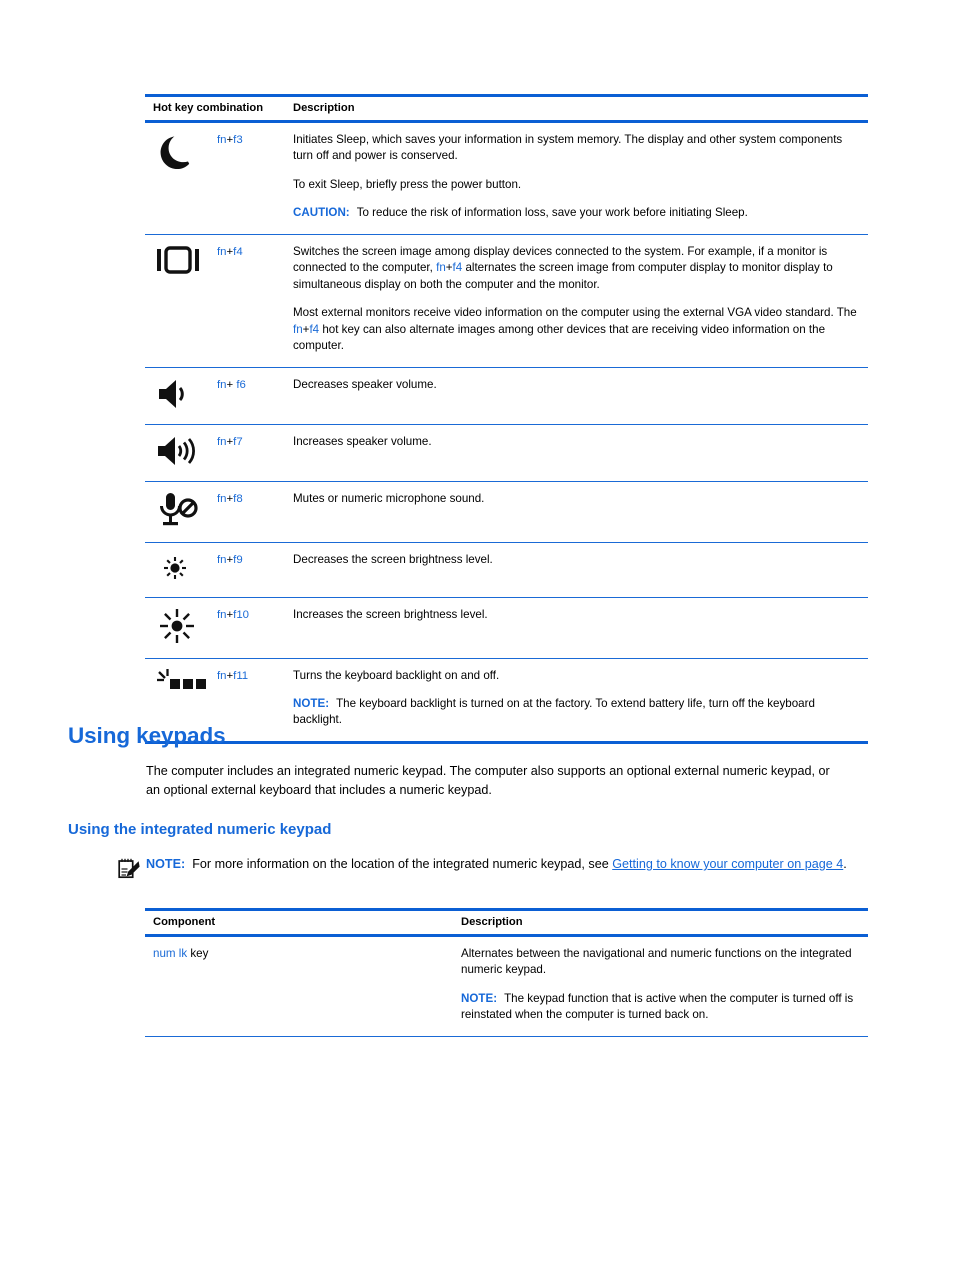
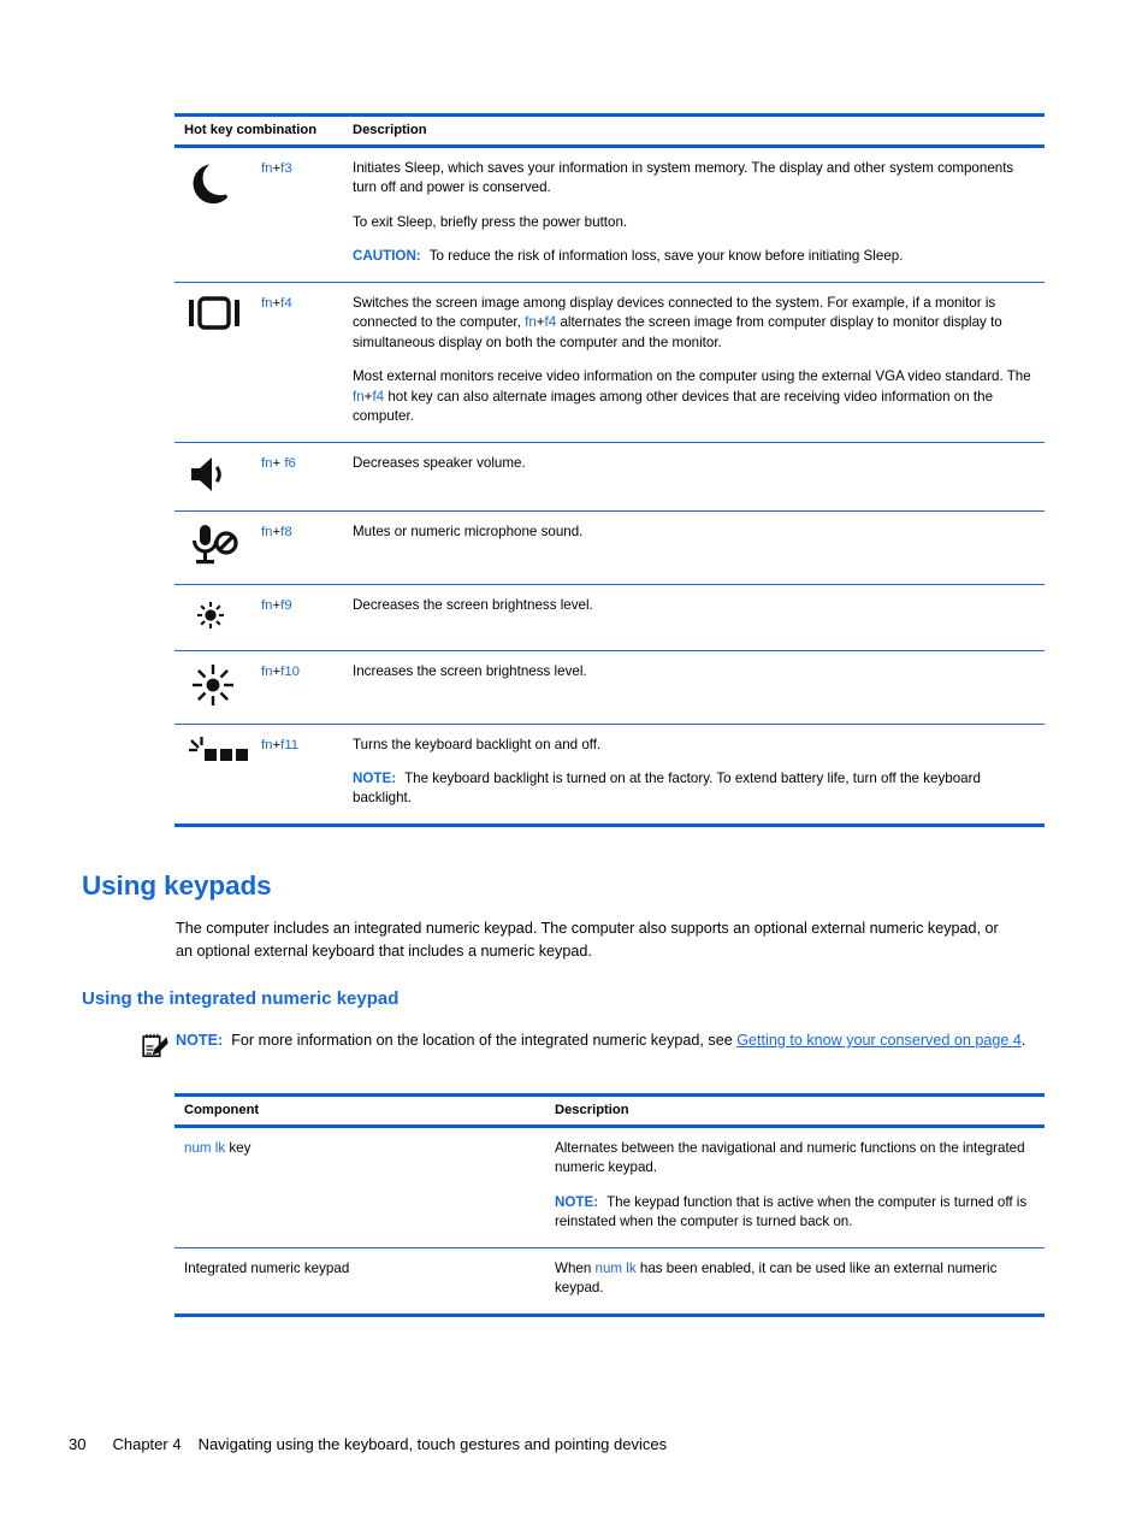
  Hot key combination	Description
- 	fn+f3	Initiates Sleep, which saves your information in system memory. The display and other system components turn off and power is conserved. To exit Sleep, briefly press the power button. CAUTION: To reduce the risk of information loss, save your work before initiating Sleep.
+ 	fn+f3	Initiates Sleep, which saves your information in system memory. The display and other system components turn off and power is conserved. To exit Sleep, briefly press the power button. CAUTION: To reduce the risk of information loss, save your know before initiating Sleep.
  	fn+f4	Switches the screen image among display devices connected to the system. For example, if a monitor is connected to the computer, fn+f4 alternates the screen image from computer display to monitor display to simultaneous display on both the computer and the monitor. Most external monitors receive video information on the computer using the external VGA video standard. The fn+f4 hot key can also alternate images among other devices that are receiving video information on the computer.
  	fn+ f6	Decreases speaker volume.
- 	fn+f7	Increases speaker volume.
  	fn+f8	Mutes or numeric microphone sound.
  	fn+f9	Decreases the screen brightness level.
  	fn+f10	Increases the screen brightness level.
  	fn+f11	Turns the keyboard backlight on and off. NOTE: The keyboard backlight is turned on at the factory. To extend battery life, turn off the keyboard backlight.
  Using keypads
  The computer includes an integrated numeric keypad. The computer also supports an optional external numeric keypad, or an optional external keyboard that includes a numeric keypad.
  Using the integrated numeric keypad
- NOTE: For more information on the location of the integrated numeric keypad, see Getting to know your computer on page 4.
+ NOTE: For more information on the location of the integrated numeric keypad, see Getting to know your conserved on page 4.
  Component	Description
  num lk key	Alternates between the navigational and numeric functions on the integrated numeric keypad. NOTE: The keypad function that is active when the computer is turned off is reinstated when the computer is turned back on.
+ Integrated numeric keypad	When num lk has been enabled, it can be used like an external numeric keypad.
+ 30 Chapter 4 Navigating using the keyboard, touch gestures and pointing devices
